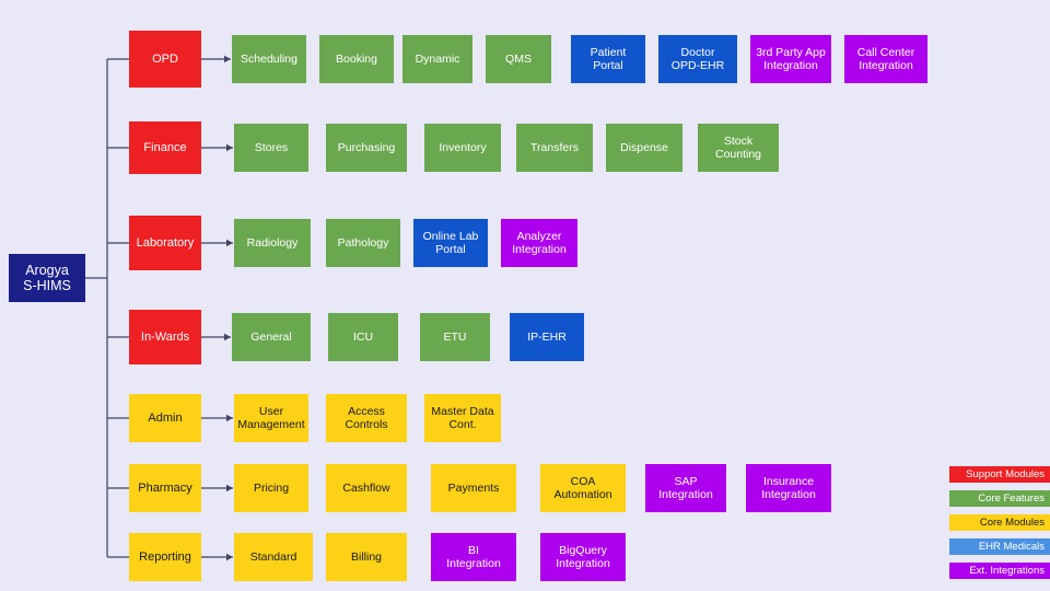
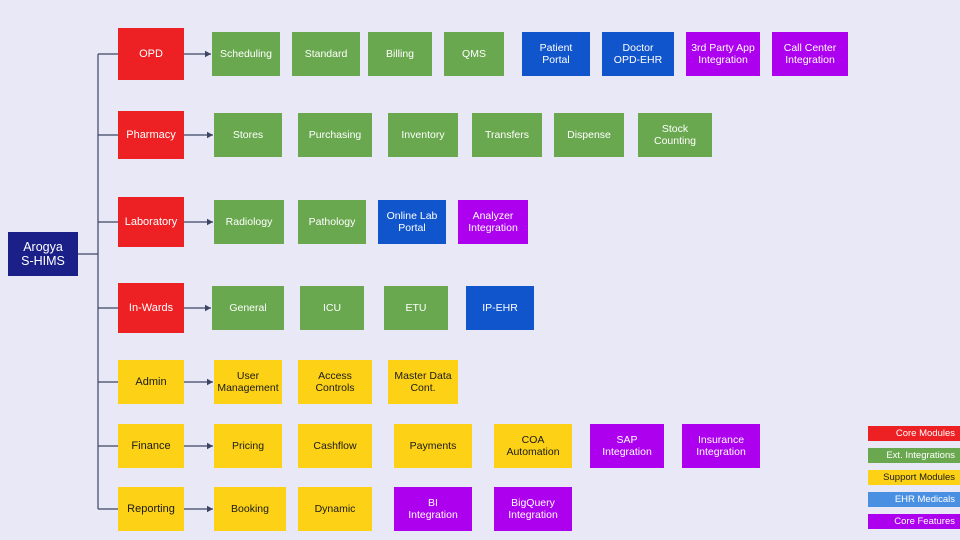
  Arogya
  S-HIMS
  OPD
  Scheduling
- Booking
+ Standard
- Dynamic
+ Billing
  QMS
  Patient
  Portal
  Doctor
  OPD-EHR
  3rd Party App
  Integration
  Call Center
  Integration
- Finance
+ Pharmacy
  Stores
  Purchasing
  Inventory
  Transfers
  Dispense
  Stock
  Counting
  Laboratory
  Radiology
  Pathology
  Online Lab
  Portal
  Analyzer
  Integration
  In-Wards
  General
  ICU
  ETU
  IP-EHR
  Admin
  User
  Management
  Access
  Controls
  Master Data
  Cont.
- Pharmacy
+ Finance
  Pricing
  Cashflow
  Payments
  COA
  Automation
  SAP
  Integration
  Insurance
  Integration
  Reporting
- Standard
+ Booking
- Billing
+ Dynamic
  BI
  Integration
  BigQuery
  Integration
- Support Modules
+ Core Modules
- Core Features
+ Ext. Integrations
- Core Modules
+ Support Modules
  EHR Medicals
- Ext. Integrations
+ Core Features
